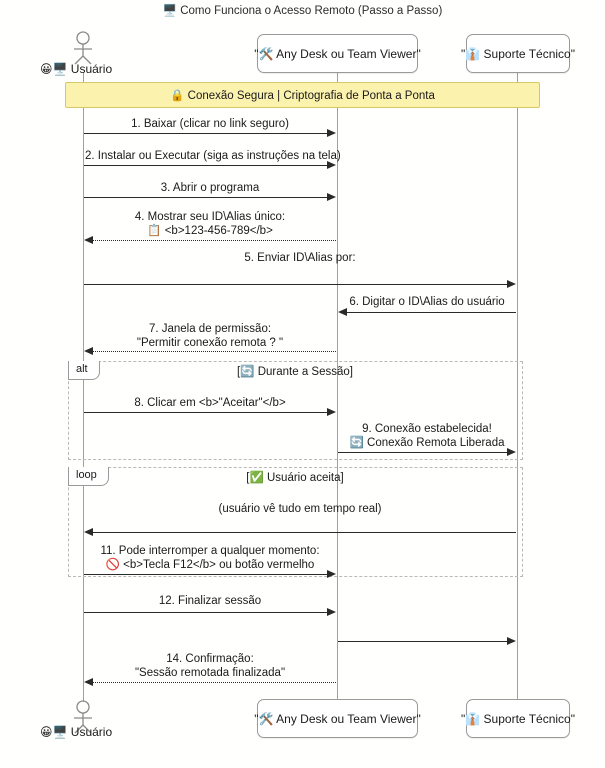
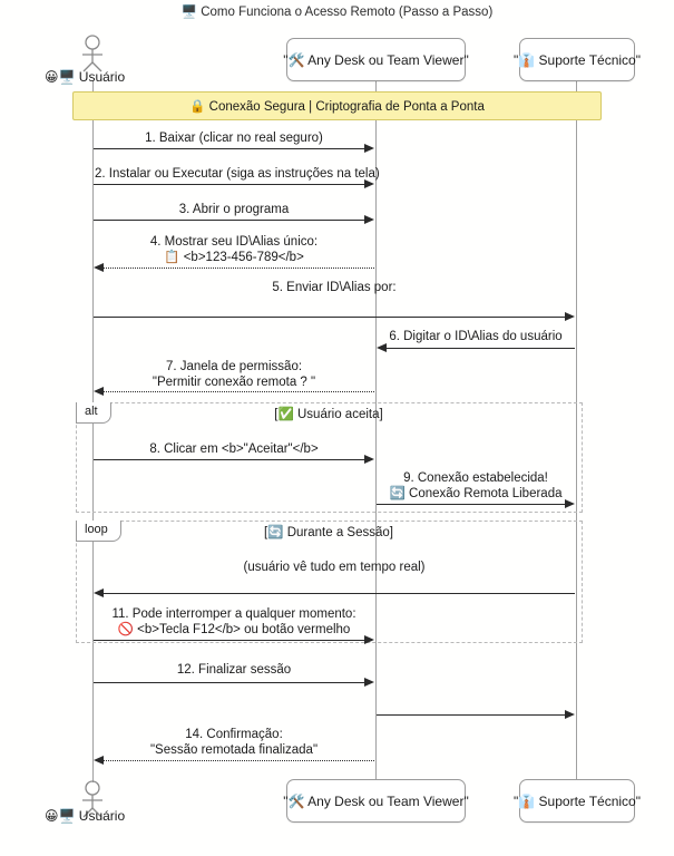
  🖥️ Como Funciona o Acesso Remoto (Passo a Passo)
  😀🖥️ Usuário
  "🛠️ Any Desk ou Team Viewer"
  "👔 Suporte Técnico"
  🔒 Conexão Segura | Criptografia de Ponta a Ponta
- 1. Baixar (clicar no link seguro)
+ 1. Baixar (clicar no real seguro)
  2. Instalar ou Executar (siga as instruções na tela)
  3. Abrir o programa
  4. Mostrar seu ID\Alias único:
  📋 <b>123-456-789</b>
  5. Enviar ID\Alias por:
  6. Digitar o ID\Alias do usuário
  7. Janela de permissão:
  "Permitir conexão remota ? "
  alt
- [🔄 Durante a Sessão]
+ [✅ Usuário aceita]
  8. Clicar em <b>"Aceitar"</b>
  9. Conexão estabelecida!
  🔄 Conexão Remota Liberada
  loop
- [✅ Usuário aceita]
+ [🔄 Durante a Sessão]
  (usuário vê tudo em tempo real)
  11. Pode interromper a qualquer momento:
  🚫 <b>Tecla F12</b> ou botão vermelho
  12. Finalizar sessão
  14. Confirmação:
  "Sessão remotada finalizada"
  😀🖥️ Usuário
  "🛠️ Any Desk ou Team Viewer"
  "👔 Suporte Técnico"
